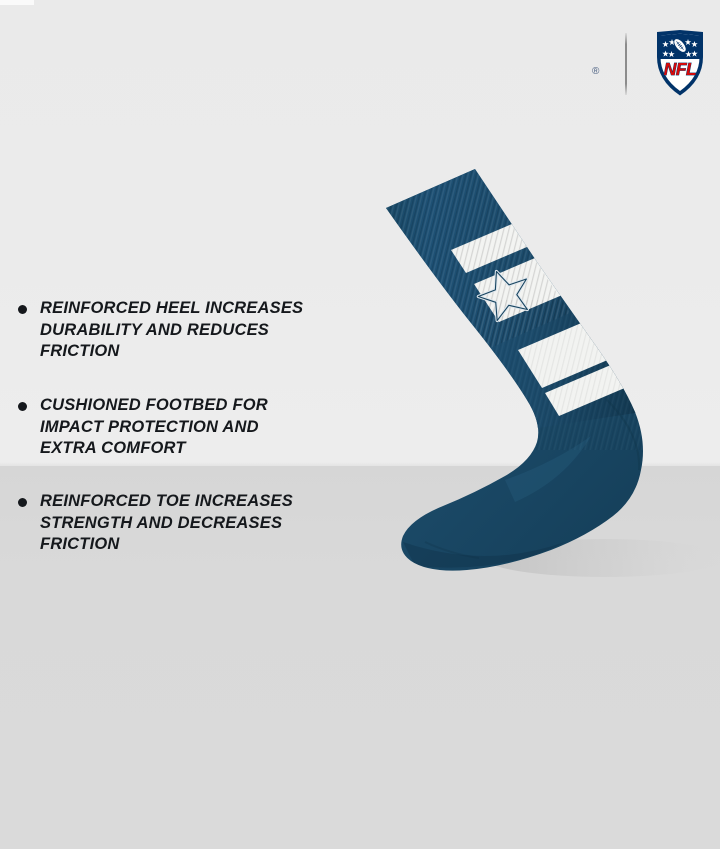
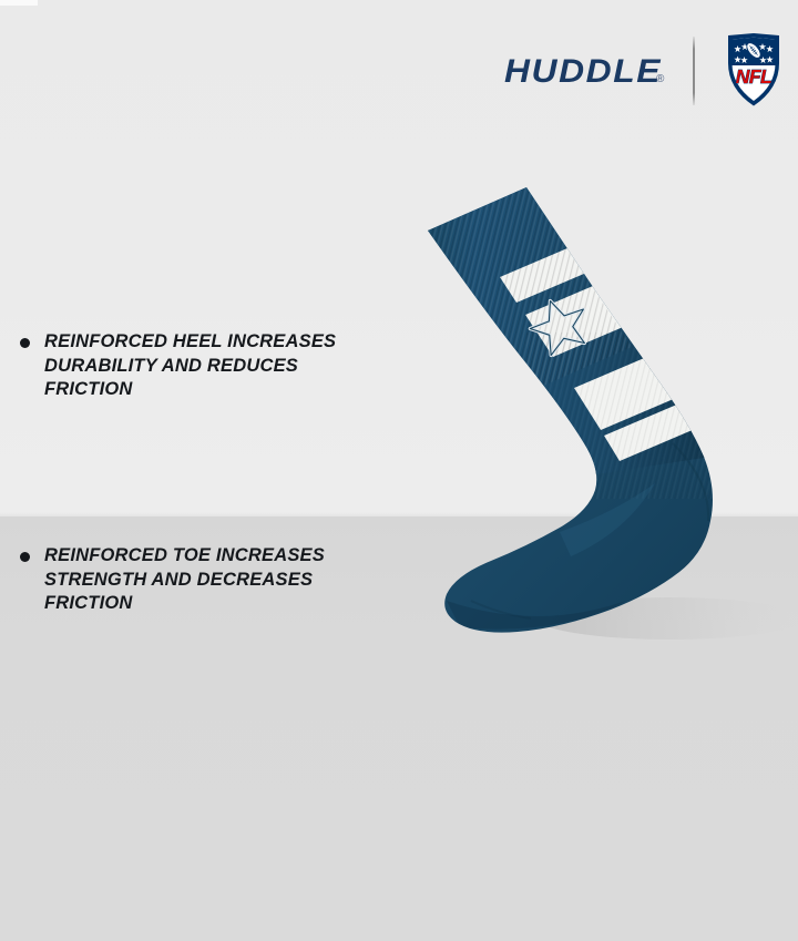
+ HUDDLE
  ®
  NFL
  REINFORCED HEEL INCREASES
  DURABILITY AND REDUCES
  FRICTION
- CUSHIONED FOOTBED FOR
- IMPACT PROTECTION AND
- EXTRA COMFORT
  REINFORCED TOE INCREASES
  STRENGTH AND DECREASES
  FRICTION
